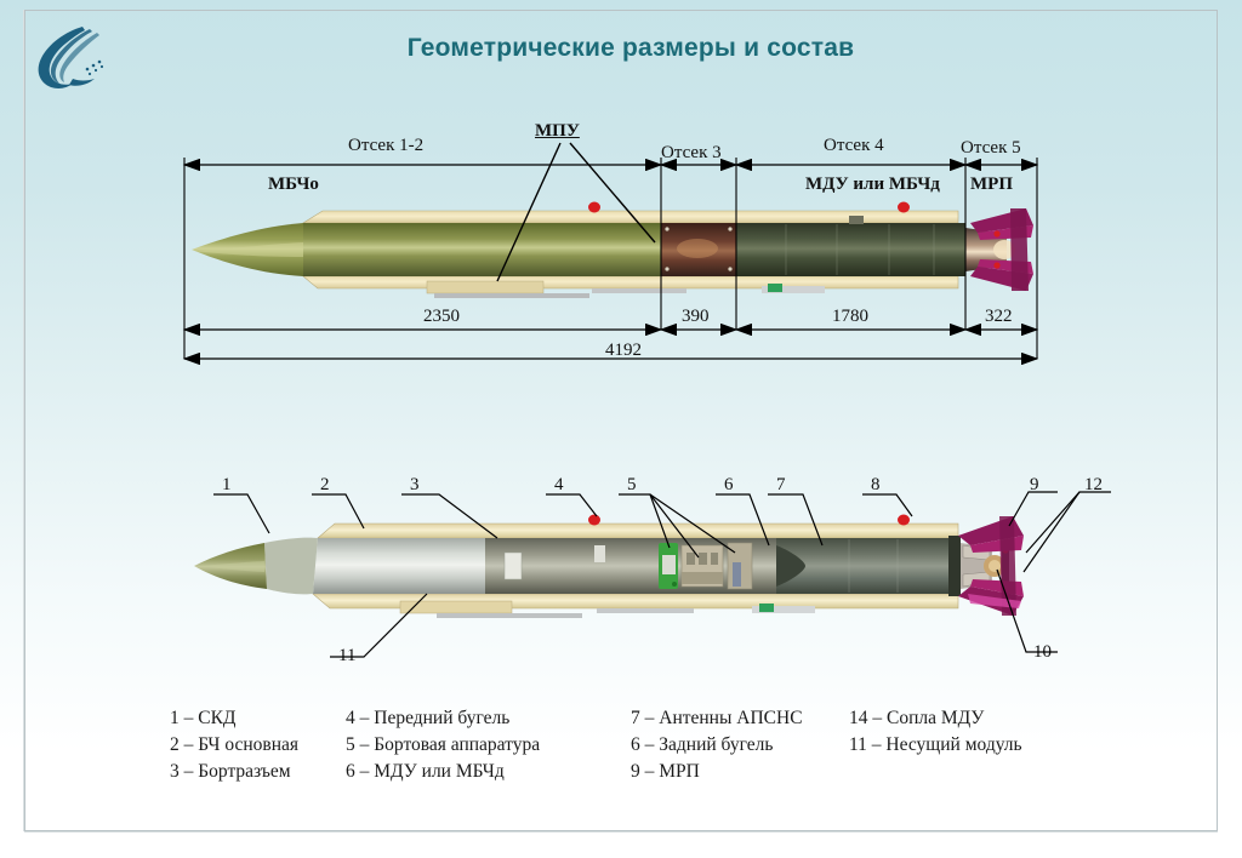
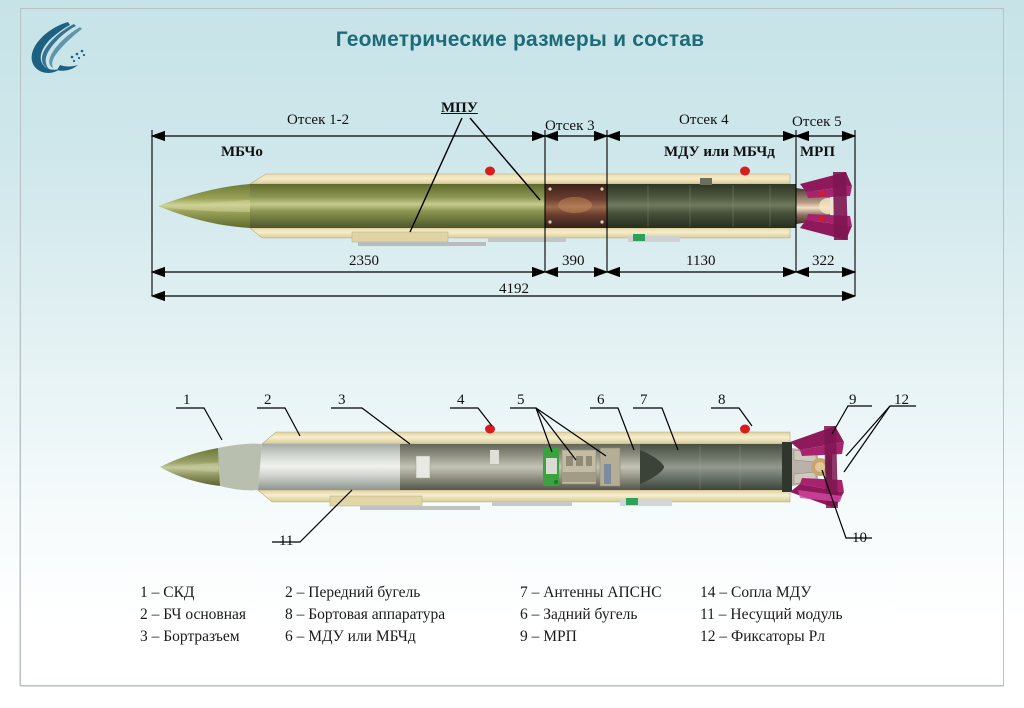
  Геометрические размеры и состав
  Отсек 1-2
  МБЧо
  Отсек 3
  Отсек 4
  МДУ или МБЧд
  Отсек 5
  МРП
  МПУ
  2350
  390
- 1780
+ 1130
  322
  4192
  1
  2
  3
  4
  5
  6
  7
  8
  9
  12
  11
  1 – СКД
  2 – БЧ основная
  3 – Бортразъем
- 4 – Передний бугель
+ 2 – Передний бугель
- 5 – Бортовая аппаратура
+ 8 – Бортовая аппаратура
  6 – МДУ или МБЧд
  7 – Антенны АПСНС
  6 – Задний бугель
  9 – МРП
  14 – Сопла МДУ
  11 – Несущий модуль
+ 12 – Фиксаторы Рл
